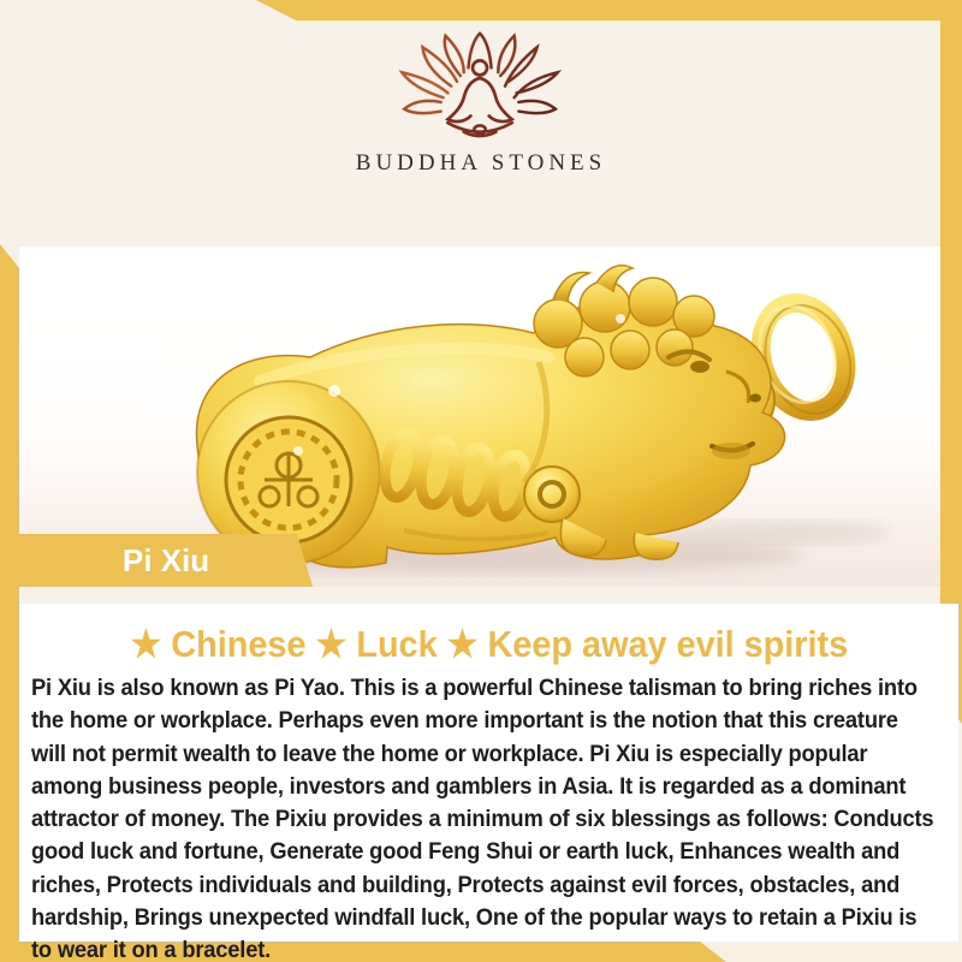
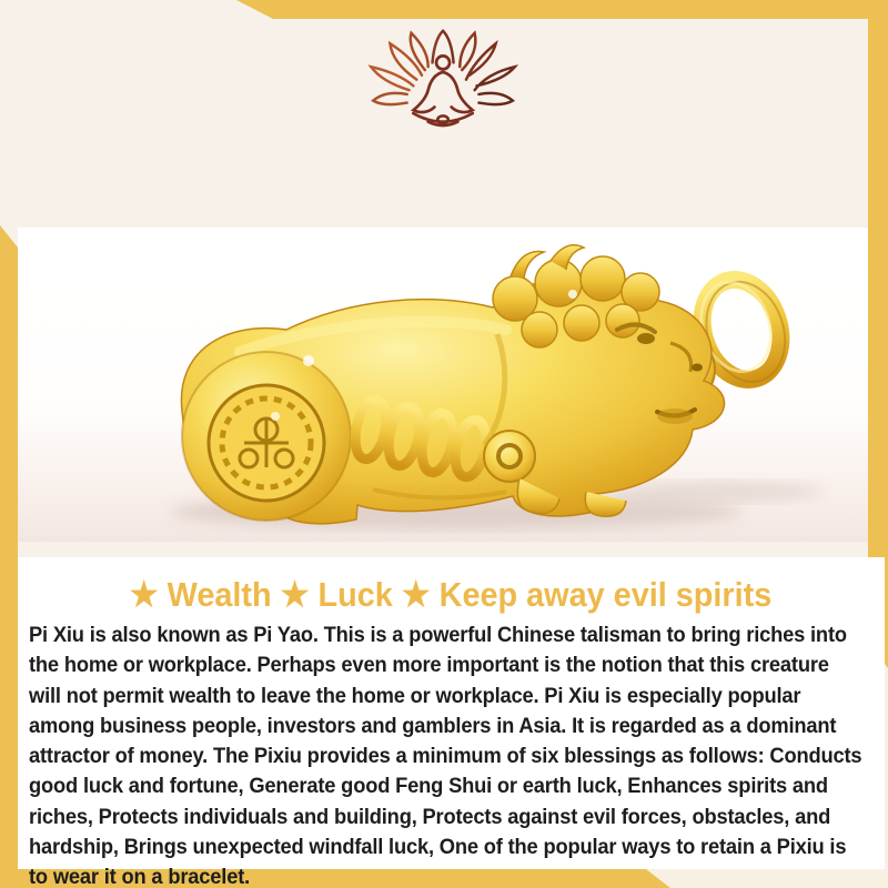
- BUDDHA STONES
- Pi Xiu
- ★ Chinese ★ Luck ★ Keep away evil spirits
+ ★ Wealth ★ Luck ★ Keep away evil spirits
- Pi Xiu is also known as Pi Yao. This is a powerful Chinese talisman to bring riches into the home or workplace. Perhaps even more important is the notion that this creature will not permit wealth to leave the home or workplace. Pi Xiu is especially popular among business people, investors and gamblers in Asia. It is regarded as a dominant attractor of money. The Pixiu provides a minimum of six blessings as follows: Conducts good luck and fortune, Generate good Feng Shui or earth luck, Enhances wealth and riches, Protects individuals and building, Protects against evil forces, obstacles, and hardship, Brings unexpected windfall luck, One of the popular ways to retain a Pixiu is to wear it on a bracelet.
+ Pi Xiu is also known as Pi Yao. This is a powerful Chinese talisman to bring riches into the home or workplace. Perhaps even more important is the notion that this creature will not permit wealth to leave the home or workplace. Pi Xiu is especially popular among business people, investors and gamblers in Asia. It is regarded as a dominant attractor of money. The Pixiu provides a minimum of six blessings as follows: Conducts good luck and fortune, Generate good Feng Shui or earth luck, Enhances spirits and riches, Protects individuals and building, Protects against evil forces, obstacles, and hardship, Brings unexpected windfall luck, One of the popular ways to retain a Pixiu is to wear it on a bracelet.
